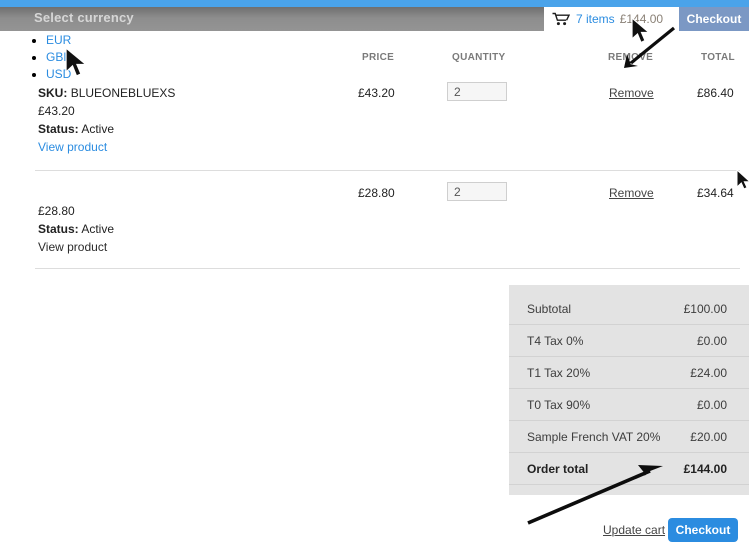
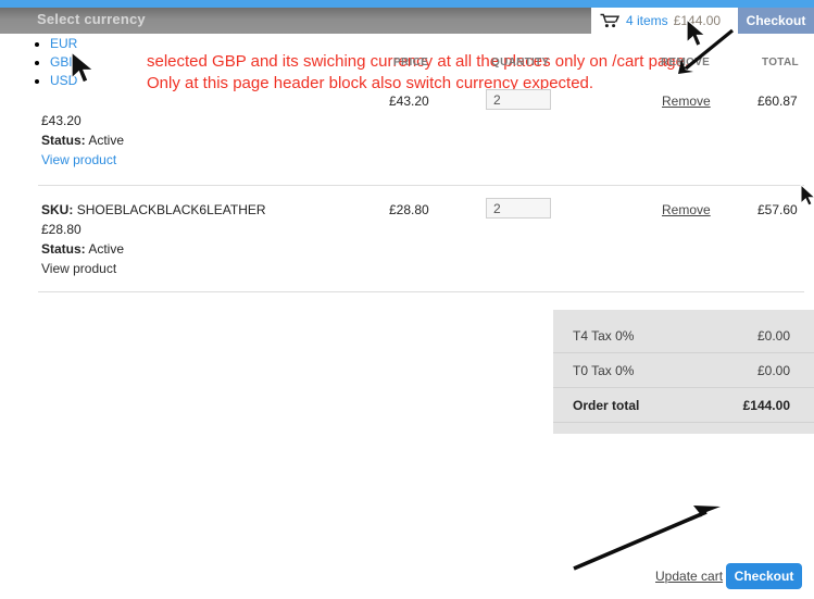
  Select currency
- 7 items
+ 4 items
  £144.00
  Checkout
  EUR
  USD
+ selected GBP and its swiching currency at all the places only on /cart page. Only at this page header block also switch currency expected.
  PRICE
  QUANTITY
  REOVE
  TOTAL
- SKU: BLUEONEBLUEXS
  £43.20
  Status: Active
  View product
  £43.20
  2
  Remove
- £86.40
+ £60.87
+ SKU: SHOEBLACKBLACK6LEATHER
  £28.80
  Status: Active
  View product
  £28.80
  2
  Remove
- £34.64
+ £57.60
- Subtotal
- £100.00
  T4 Tax 0%
  £0.00
- T1 Tax 20%
- £24.00
- T0 Tax 90%
+ T0 Tax 0%
  £0.00
- Sample French VAT 20%
- £20.00
  Order total
  £144.00
  Update cart
  Checkout
